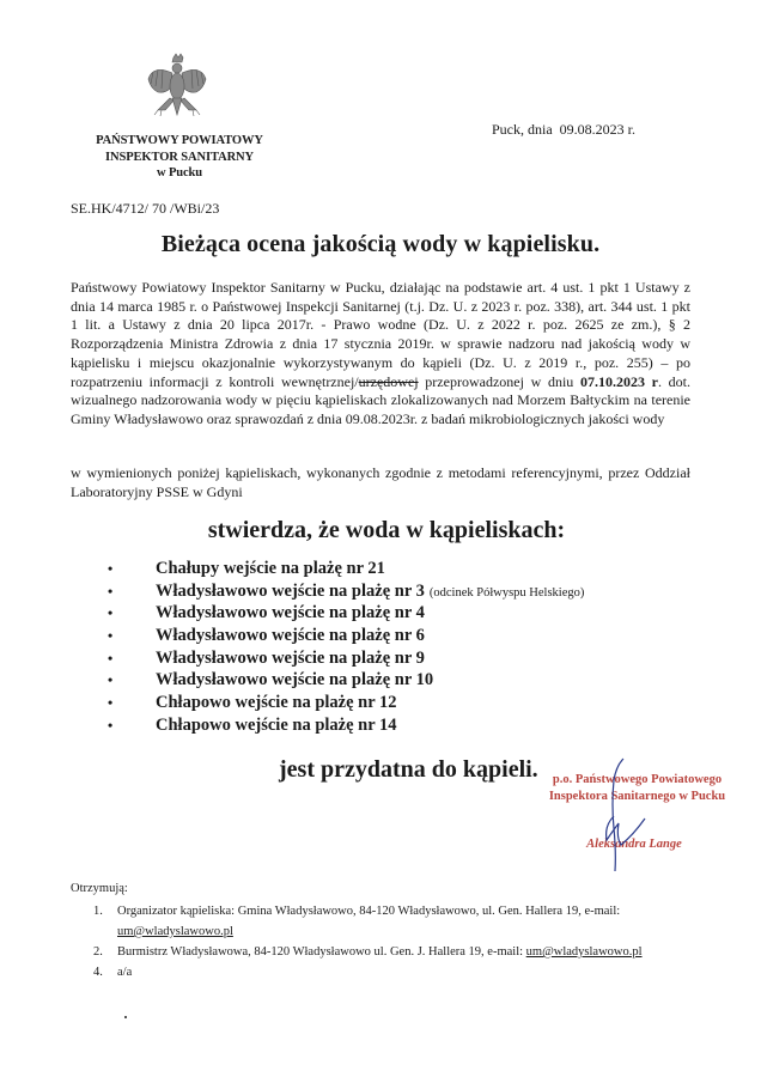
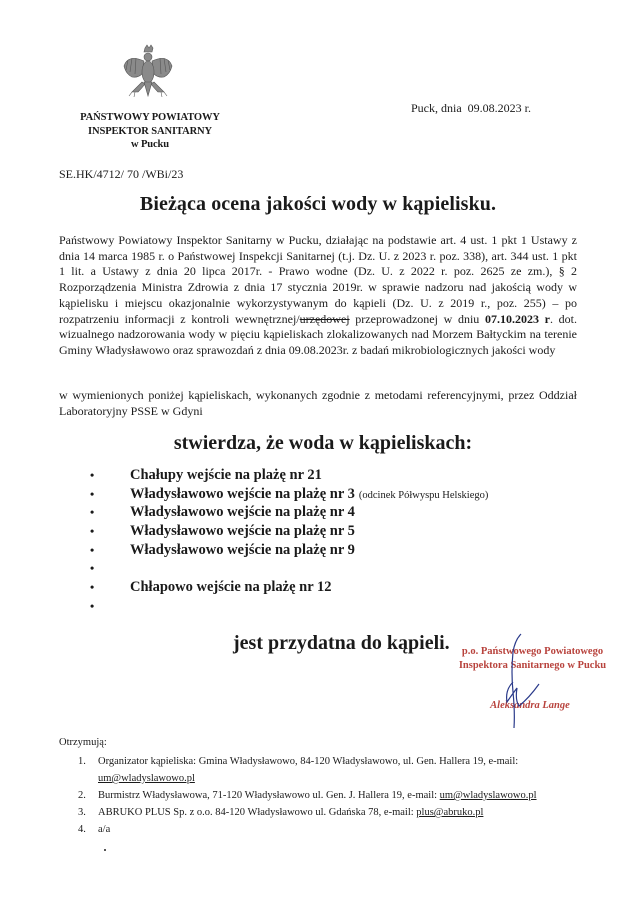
  PAŃSTWOWY POWIATOWY
  INSPEKTOR SANITARNY
  w Pucku
  Puck, dnia 09.08.2023 r.
  SE.HK/4712/ 70 /WBi/23
- Bieżąca ocena jakością wody w kąpielisku.
+ Bieżąca ocena jakości wody w kąpielisku.
  Państwowy Powiatowy Inspektor Sanitarny w Pucku, działając na podstawie art. 4 ust. 1 pkt 1 Ustawy z dnia 14 marca 1985 r. o Państwowej Inspekcji Sanitarnej (t.j. Dz. U. z 2023 r. poz. 338), art. 344 ust. 1 pkt 1 lit. a Ustawy z dnia 20 lipca 2017r. - Prawo wodne (Dz. U. z 2022 r. poz. 2625 ze zm.), § 2 Rozporządzenia Ministra Zdrowia z dnia 17 stycznia 2019r. w sprawie nadzoru nad jakością wody w kąpielisku i miejscu okazjonalnie wykorzystywanym do kąpieli (Dz. U. z 2019 r., poz. 255) – po rozpatrzeniu informacji z kontroli wewnętrznej/urzędowej przeprowadzonej w dniu 07.10.2023 r. dot. wizualnego nadzorowania wody w pięciu kąpieliskach zlokalizowanych nad Morzem Bałtyckim na terenie Gminy Władysławowo oraz sprawozdań z dnia 09.08.2023r. z badań mikrobiologicznych jakości wody
  w wymienionych poniżej kąpieliskach, wykonanych zgodnie z metodami referencyjnymi, przez Oddział Laboratoryjny PSSE w Gdyni
  stwierdza, że woda w kąpieliskach:
  •
  Chałupy wejście na plażę nr 21
  •
  Władysławowo wejście na plażę nr 3 (odcinek Półwyspu Helskiego)
  •
  Władysławowo wejście na plażę nr 4
  •
- Władysławowo wejście na plażę nr 6
+ Władysławowo wejście na plażę nr 5
  •
  Władysławowo wejście na plażę nr 9
  •
- Władysławowo wejście na plażę nr 10
  •
  Chłapowo wejście na plażę nr 12
  •
- Chłapowo wejście na plażę nr 14
  jest przydatna do kąpieli.
  p.o. Państwowego Powiatowego
  Inspektora Sanitarnego w Pucku
  Aleksandra Lange
  Otrzymują:
  1.
  Organizator kąpieliska: Gmina Władysławowo, 84-120 Władysławowo, ul. Gen. Hallera 19, e-mail:
  um@wladyslawowo.pl
  2.
- Burmistrz Władysławowa, 84-120 Władysławowo ul. Gen. J. Hallera 19, e-mail: um@wladyslawowo.pl
+ Burmistrz Władysławowa, 71-120 Władysławowo ul. Gen. J. Hallera 19, e-mail: um@wladyslawowo.pl
+ 3.
+ ABRUKO PLUS Sp. z o.o. 84-120 Władysławowo ul. Gdańska 78, e-mail: plus@abruko.pl
  4.
  a/a
